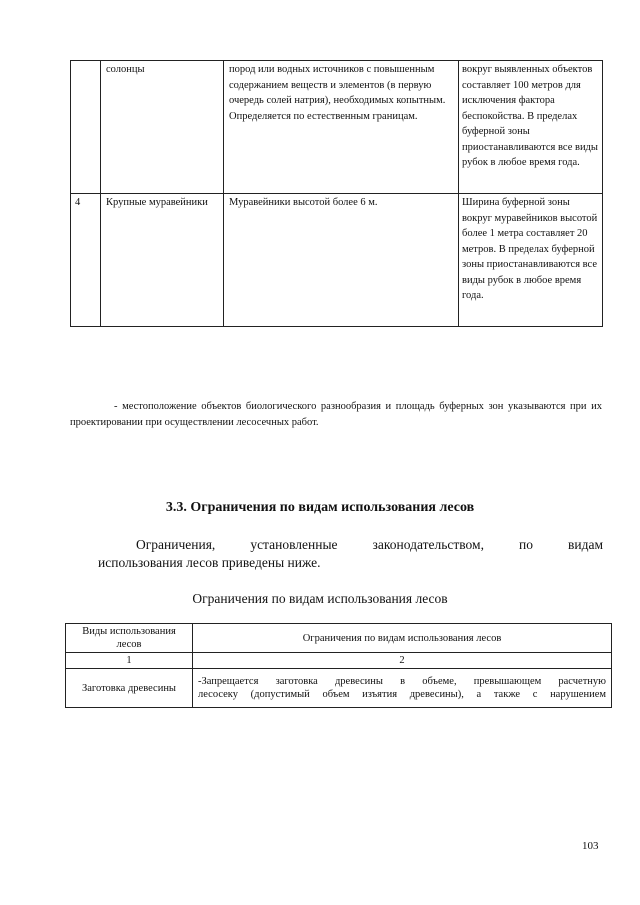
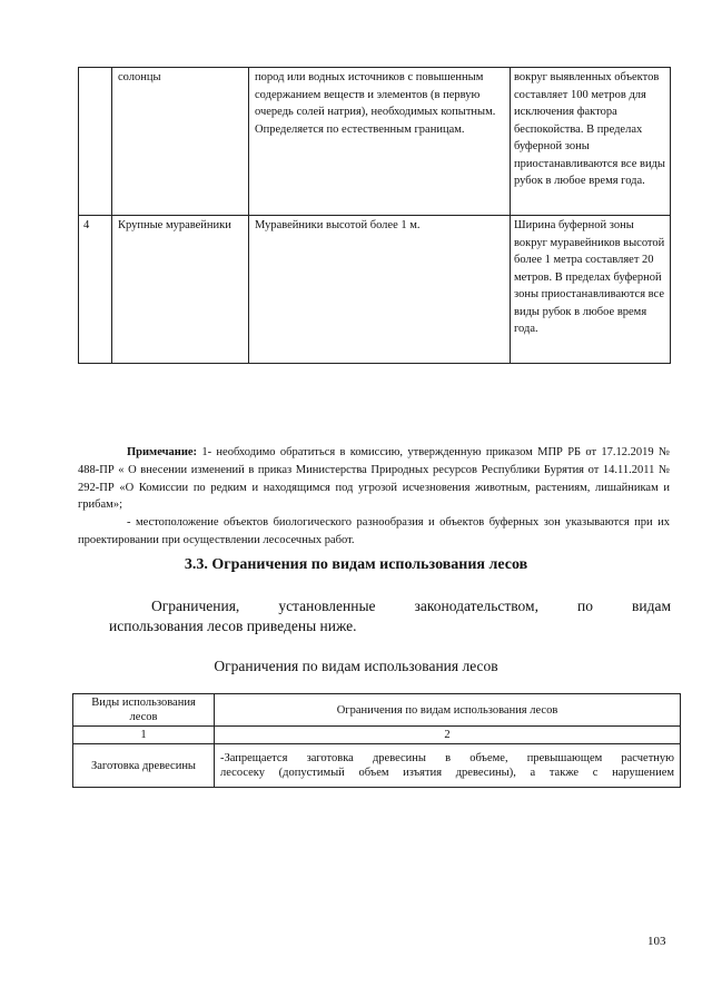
  	солонцы	пород или водных источников с повышенным содержанием веществ и элементов (в первую очередь солей натрия), необходимых копытным. Определяется по естественным границам.	вокруг выявленных объектов составляет 100 метров для исключения фактора беспокойства. В пределах буферной зоны приостанавливаются все виды рубок в любое время года.
- 4	Крупные муравейники	Муравейники высотой более 6 м.	Ширина буферной зоны вокруг муравейников высотой более 1 метра составляет 20 метров. В пределах буферной зоны приостанавливаются все виды рубок в любое время года.
+ 4	Крупные муравейники	Муравейники высотой более 1 м.	Ширина буферной зоны вокруг муравейников высотой более 1 метра составляет 20 метров. В пределах буферной зоны приостанавливаются все виды рубок в любое время года.
+ Примечание: 1- необходимо обратиться в комиссию, утвержденную приказом МПР РБ от 17.12.2019 № 488-ПР « О внесении изменений в приказ Министерства Природных ресурсов Республики Бурятия от 14.11.2011 № 292-ПР «О Комиссии по редким и находящимся под угрозой исчезновения животным, растениям, лишайникам и грибам»;
- - местоположение объектов биологического разнообразия и площадь буферных зон указываются при их проектировании при осуществлении лесосечных работ.
+ - местоположение объектов биологического разнообразия и объектов буферных зон указываются при их проектировании при осуществлении лесосечных работ.
  3.3. Ограничения по видам использования лесов
  Ограничения,
  установленные
  законодательством,
  по
  видам
  использования лесов приведены ниже.
  Ограничения по видам использования лесов
  Виды использования лесов	Ограничения по видам использования лесов
  1	2
  Заготовка древесины	-Запрещается заготовка древесины в объеме, превышающем расчетную лесосеку (допустимый объем изъятия древесины), а также с нарушением
  103
